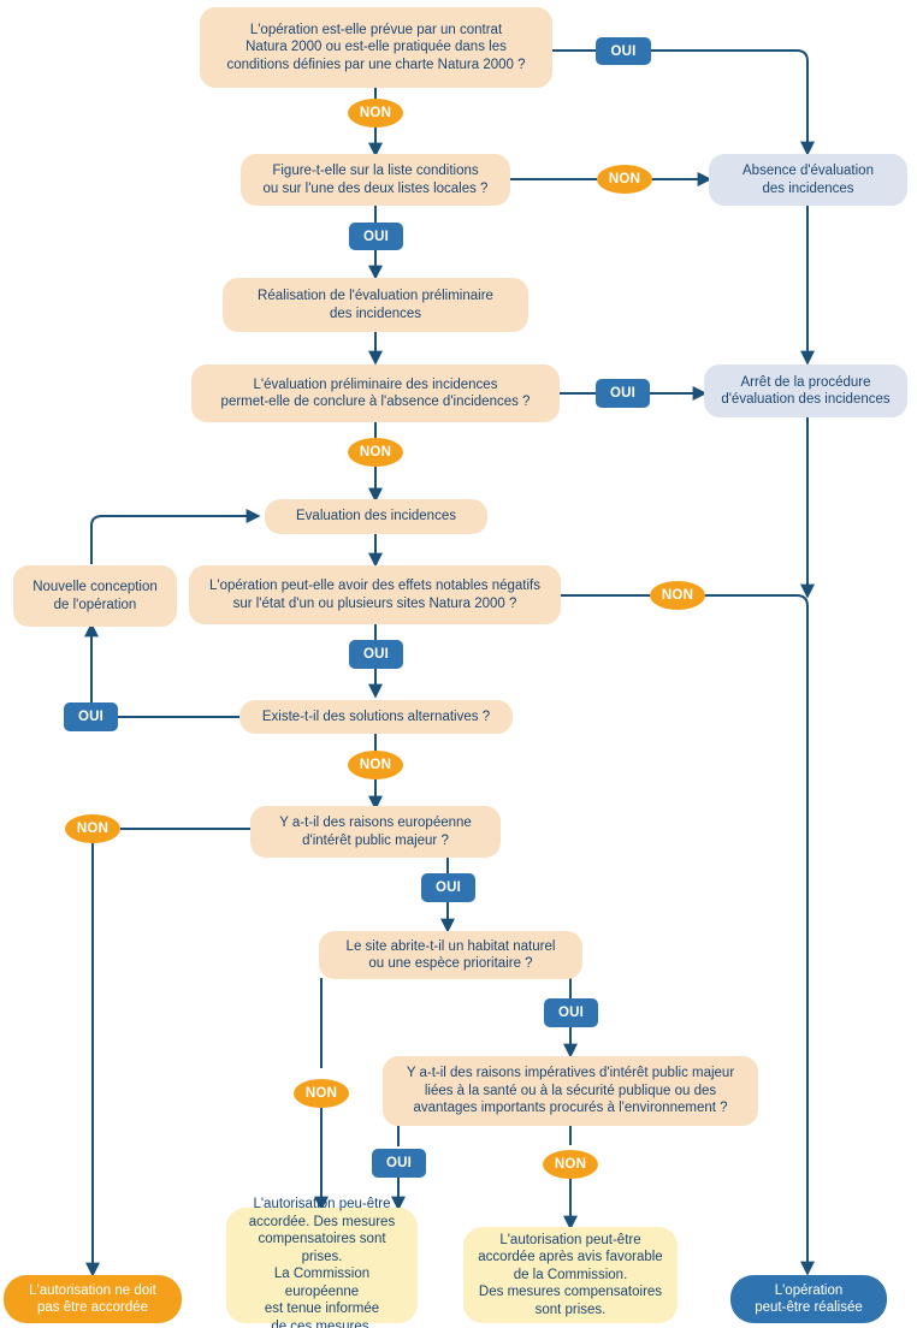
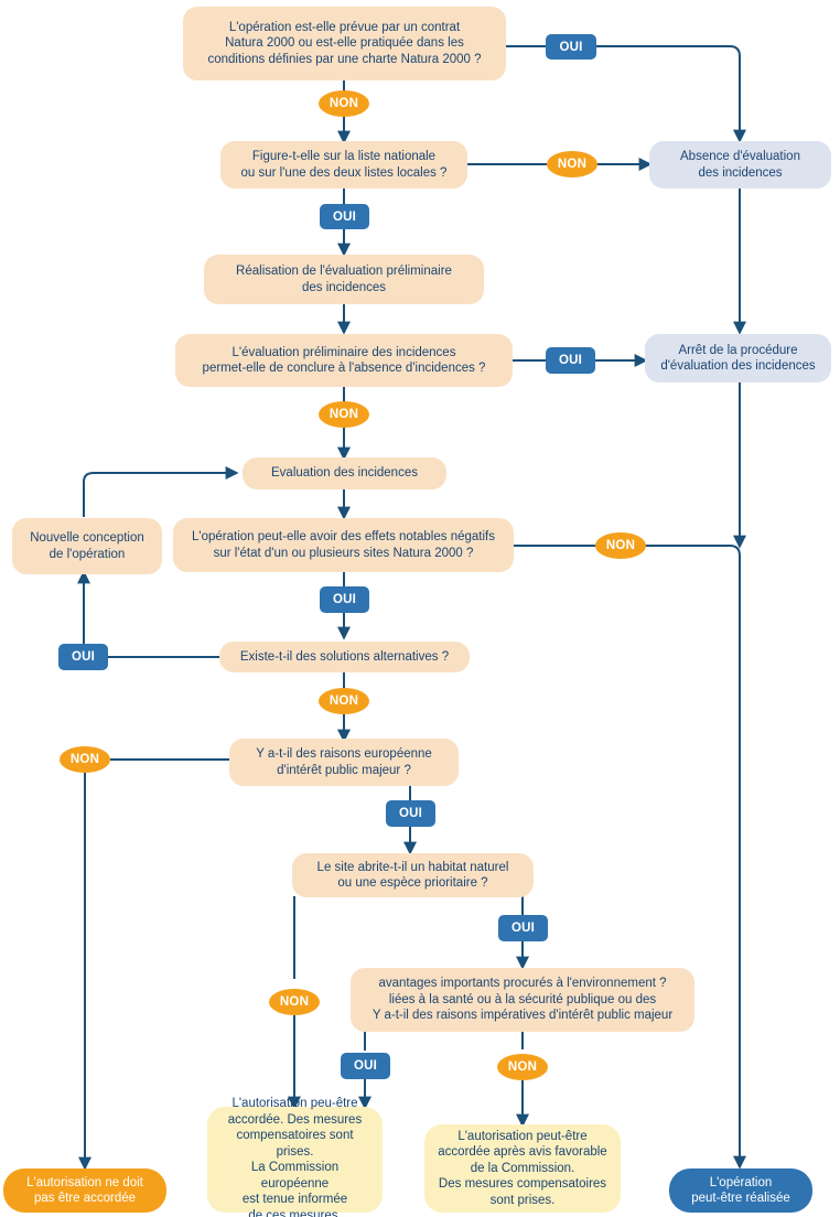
  L'opération est-elle prévue par un contrat
  Natura 2000 ou est-elle pratiquée dans les
  conditions définies par une charte Natura 2000 ?
  OUI
  NON
- Figure-t-elle sur la liste conditions
+ Figure-t-elle sur la liste nationale
  ou sur l'une des deux listes locales ?
  NON
  Absence d'évaluation
  des incidences
  OUI
  Réalisation de l'évaluation préliminaire
  des incidences
  L'évaluation préliminaire des incidences
  permet-elle de conclure à l'absence d'incidences ?
  OUI
  Arrêt de la procédure
  d'évaluation des incidences
  NON
  Evaluation des incidences
  Nouvelle conception
  de l'opération
  L'opération peut-elle avoir des effets notables négatifs
  sur l'état d'un ou plusieurs sites Natura 2000 ?
  NON
  OUI
  OUI
  Existe-t-il des solutions alternatives ?
  NON
  NON
  Y a-t-il des raisons européenne
  d'intérêt public majeur ?
  OUI
  Le site abrite-t-il un habitat naturel
  ou une espèce prioritaire ?
  OUI
  NON
- Y a-t-il des raisons impératives d'intérêt public majeur
+ avantages importants procurés à l'environnement ?
  liées à la santé ou à la sécurité publique ou des
- avantages importants procurés à l'environnement ?
+ Y a-t-il des raisons impératives d'intérêt public majeur
  OUI
  NON
  L'autorisation peu-être
  accordée. Des mesures
  compensatoires sont prises.
  La Commission européenne
  est tenue informée
  de ces mesures.
  L'autorisation peut-être
  accordée après avis favorable
  de la Commission.
  Des mesures compensatoires
  sont prises.
  L'autorisation ne doit
  pas être accordée
  L'opération
  peut-être réalisée
